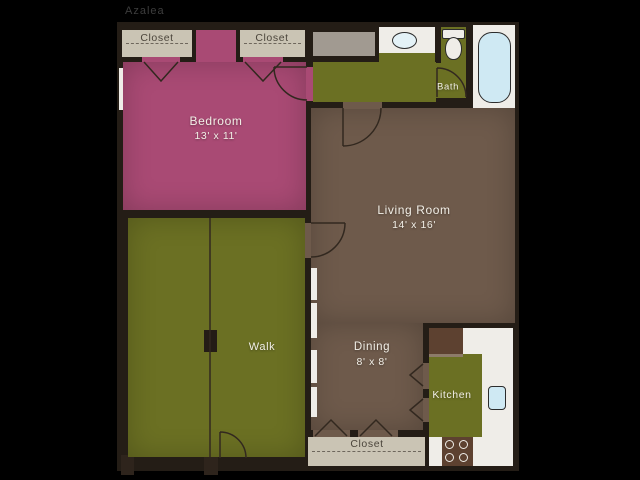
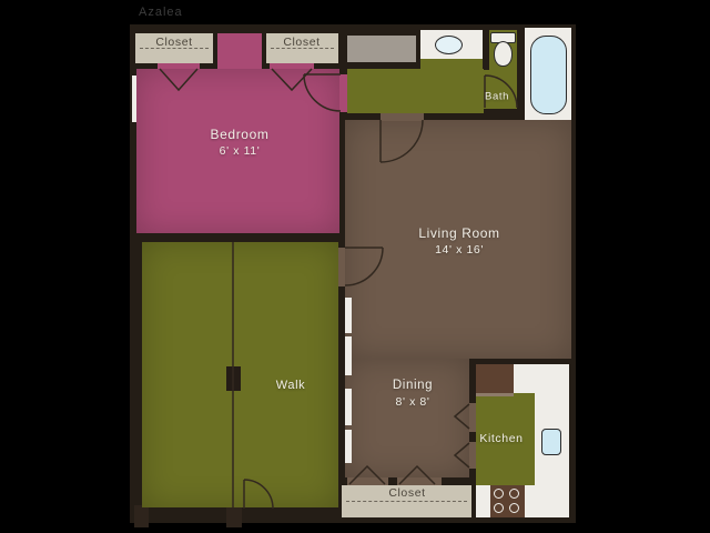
  Azalea
  Closet
  Closet
  Closet
  Bedroom
- 13' x 11'
+ 6' x 11'
  Living Room
  14' x 16'
  Dining
  8' x 8'
  Walk
  Kitchen
  Bath
